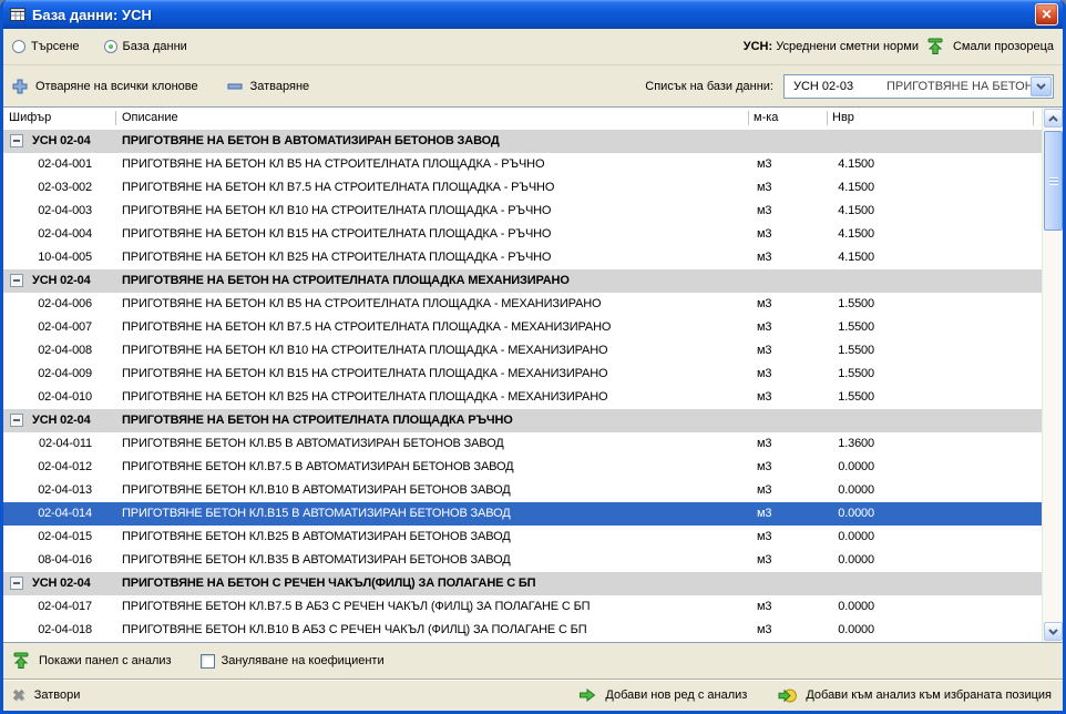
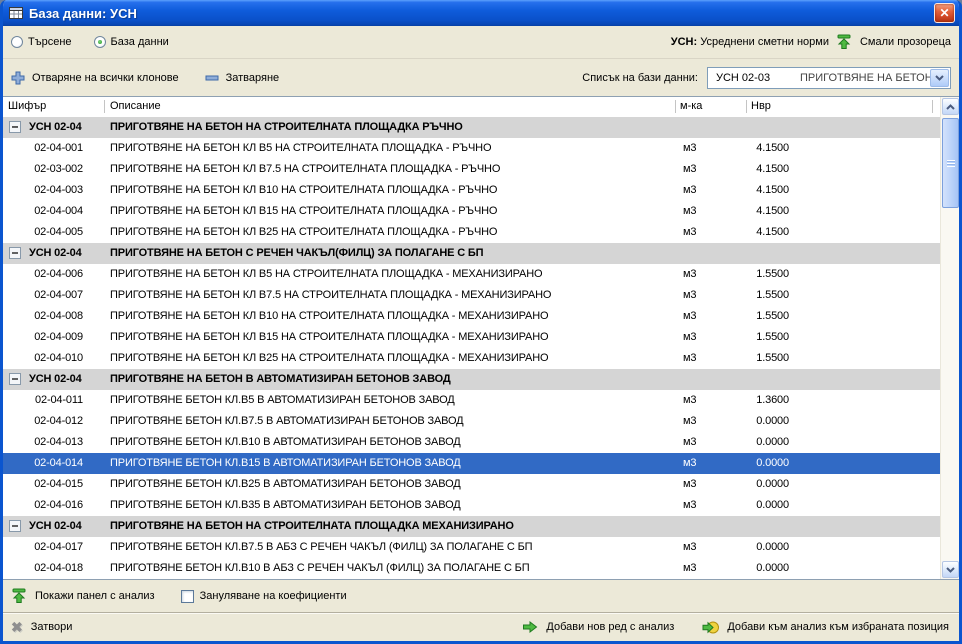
  База данни: УСН
  ✕
  Търсене
  База данни
  УСН: Усреднени сметни норми
  Смали прозореца
  Отваряне на всички клонове
  Затваряне
  Списък на бази данни:
  УСН 02-03
  ПРИГОТВЯНЕ НА БЕТОН
  Шифър
  Описание
  м-ка
  Нвр
  УСН 02-04
- ПРИГОТВЯНЕ НА БЕТОН В АВТОМАТИЗИРАН БЕТОНОВ ЗАВОД
+ ПРИГОТВЯНЕ НА БЕТОН НА СТРОИТЕЛНАТА ПЛОЩАДКА РЪЧНО
  02-04-001
  ПРИГОТВЯНЕ НА БЕТОН КЛ В5 НА СТРОИТЕЛНАТА ПЛОЩАДКА - РЪЧНО
  м3
  4.1500
  02-03-002
  ПРИГОТВЯНЕ НА БЕТОН КЛ В7.5 НА СТРОИТЕЛНАТА ПЛОЩАДКА - РЪЧНО
  м3
  4.1500
  02-04-003
  ПРИГОТВЯНЕ НА БЕТОН КЛ В10 НА СТРОИТЕЛНАТА ПЛОЩАДКА - РЪЧНО
  м3
  4.1500
  02-04-004
  ПРИГОТВЯНЕ НА БЕТОН КЛ В15 НА СТРОИТЕЛНАТА ПЛОЩАДКА - РЪЧНО
  м3
  4.1500
- 10-04-005
+ 02-04-005
  ПРИГОТВЯНЕ НА БЕТОН КЛ В25 НА СТРОИТЕЛНАТА ПЛОЩАДКА - РЪЧНО
  м3
  4.1500
  УСН 02-04
- ПРИГОТВЯНЕ НА БЕТОН НА СТРОИТЕЛНАТА ПЛОЩАДКА МЕХАНИЗИРАНО
+ ПРИГОТВЯНЕ НА БЕТОН С РЕЧЕН ЧАКЪЛ(ФИЛЦ) ЗА ПОЛАГАНЕ С БП
  02-04-006
  ПРИГОТВЯНЕ НА БЕТОН КЛ В5 НА СТРОИТЕЛНАТА ПЛОЩАДКА - МЕХАНИЗИРАНО
  м3
  1.5500
  02-04-007
  ПРИГОТВЯНЕ НА БЕТОН КЛ В7.5 НА СТРОИТЕЛНАТА ПЛОЩАДКА - МЕХАНИЗИРАНО
  м3
  1.5500
  02-04-008
  ПРИГОТВЯНЕ НА БЕТОН КЛ В10 НА СТРОИТЕЛНАТА ПЛОЩАДКА - МЕХАНИЗИРАНО
  м3
  1.5500
  02-04-009
  ПРИГОТВЯНЕ НА БЕТОН КЛ В15 НА СТРОИТЕЛНАТА ПЛОЩАДКА - МЕХАНИЗИРАНО
  м3
  1.5500
  02-04-010
  ПРИГОТВЯНЕ НА БЕТОН КЛ В25 НА СТРОИТЕЛНАТА ПЛОЩАДКА - МЕХАНИЗИРАНО
  м3
  1.5500
  УСН 02-04
- ПРИГОТВЯНЕ НА БЕТОН НА СТРОИТЕЛНАТА ПЛОЩАДКА РЪЧНО
+ ПРИГОТВЯНЕ НА БЕТОН В АВТОМАТИЗИРАН БЕТОНОВ ЗАВОД
  02-04-011
  ПРИГОТВЯНЕ БЕТОН КЛ.В5 В АВТОМАТИЗИРАН БЕТОНОВ ЗАВОД
  м3
  1.3600
  02-04-012
  ПРИГОТВЯНЕ БЕТОН КЛ.В7.5 В АВТОМАТИЗИРАН БЕТОНОВ ЗАВОД
  м3
  0.0000
  02-04-013
  ПРИГОТВЯНЕ БЕТОН КЛ.В10 В АВТОМАТИЗИРАН БЕТОНОВ ЗАВОД
  м3
  0.0000
  02-04-014
  ПРИГОТВЯНЕ БЕТОН КЛ.В15 В АВТОМАТИЗИРАН БЕТОНОВ ЗАВОД
  м3
  0.0000
  02-04-015
  ПРИГОТВЯНЕ БЕТОН КЛ.В25 В АВТОМАТИЗИРАН БЕТОНОВ ЗАВОД
  м3
  0.0000
- 08-04-016
+ 02-04-016
  ПРИГОТВЯНЕ БЕТОН КЛ.В35 В АВТОМАТИЗИРАН БЕТОНОВ ЗАВОД
  м3
  0.0000
  УСН 02-04
- ПРИГОТВЯНЕ НА БЕТОН С РЕЧЕН ЧАКЪЛ(ФИЛЦ) ЗА ПОЛАГАНЕ С БП
+ ПРИГОТВЯНЕ НА БЕТОН НА СТРОИТЕЛНАТА ПЛОЩАДКА МЕХАНИЗИРАНО
  02-04-017
  ПРИГОТВЯНЕ БЕТОН КЛ.В7.5 В АБЗ С РЕЧЕН ЧАКЪЛ (ФИЛЦ) ЗА ПОЛАГАНЕ С БП
  м3
  0.0000
  02-04-018
  ПРИГОТВЯНЕ БЕТОН КЛ.В10 В АБЗ С РЕЧЕН ЧАКЪЛ (ФИЛЦ) ЗА ПОЛАГАНЕ С БП
  м3
  0.0000
  Покажи панел с анализ
  Зануляване на коефициенти
  ✖
  Затвори
  Добави нов ред с анализ
  Добави към анализ към избраната позиция
